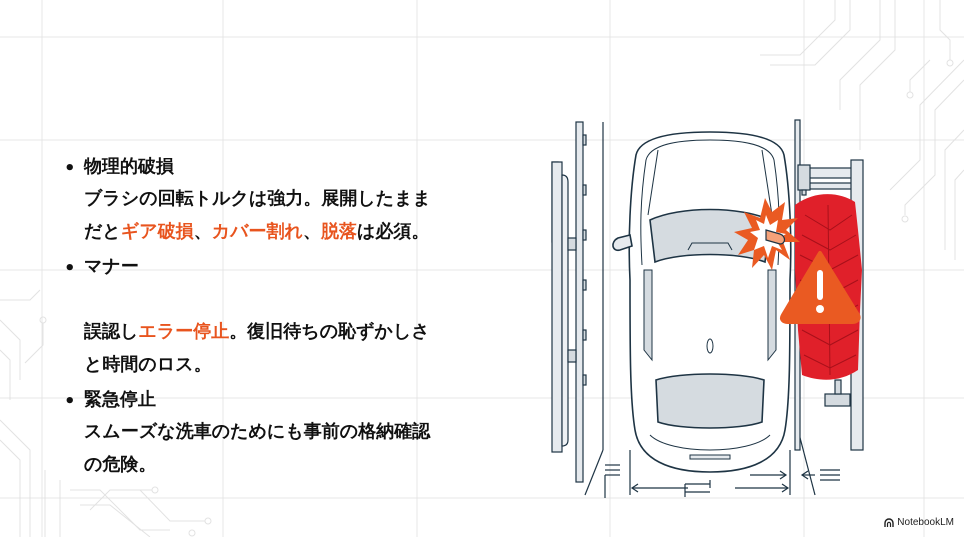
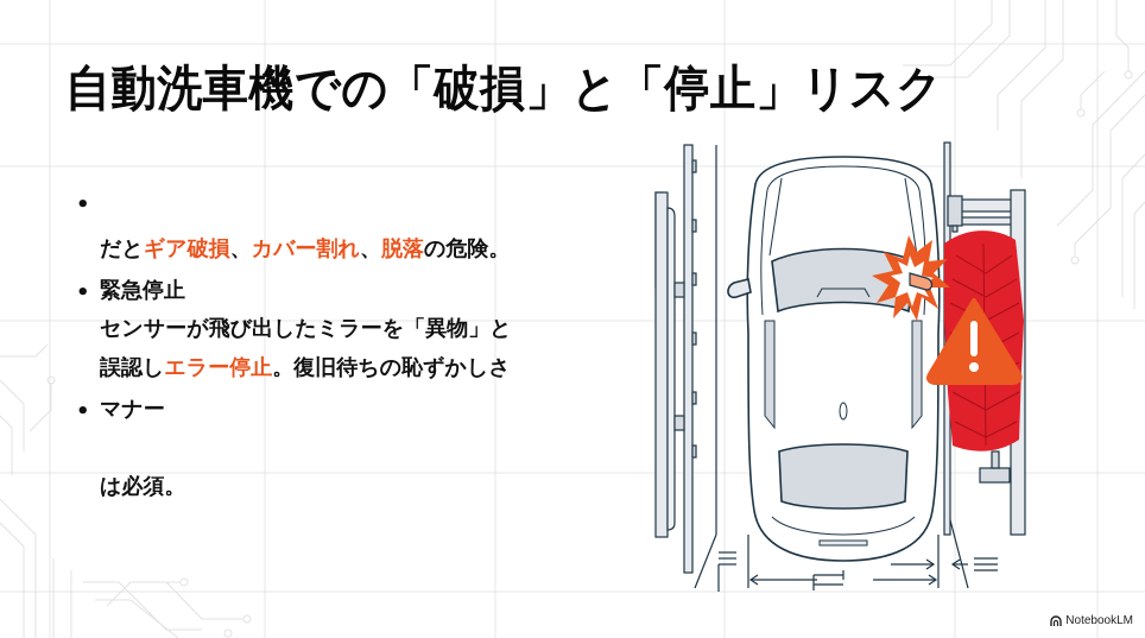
+ 自動洗車機での「破損」と「停止」リスク
  •
- 物理的破損
- ブラシの回転トルクは強力。展開したまま
- だとギア破損、カバー割れ、脱落は必須。
+ だとギア破損、カバー割れ、脱落の危険。
  •
- マナー
+ 緊急停止
+ センサーが飛び出したミラーを「異物」と
  誤認しエラー停止。復旧待ちの恥ずかしさ
- と時間のロス。
  •
- 緊急停止
+ マナー
- スムーズな洗車のためにも事前の格納確認
- の危険。
+ は必須。
  NotebookLM
